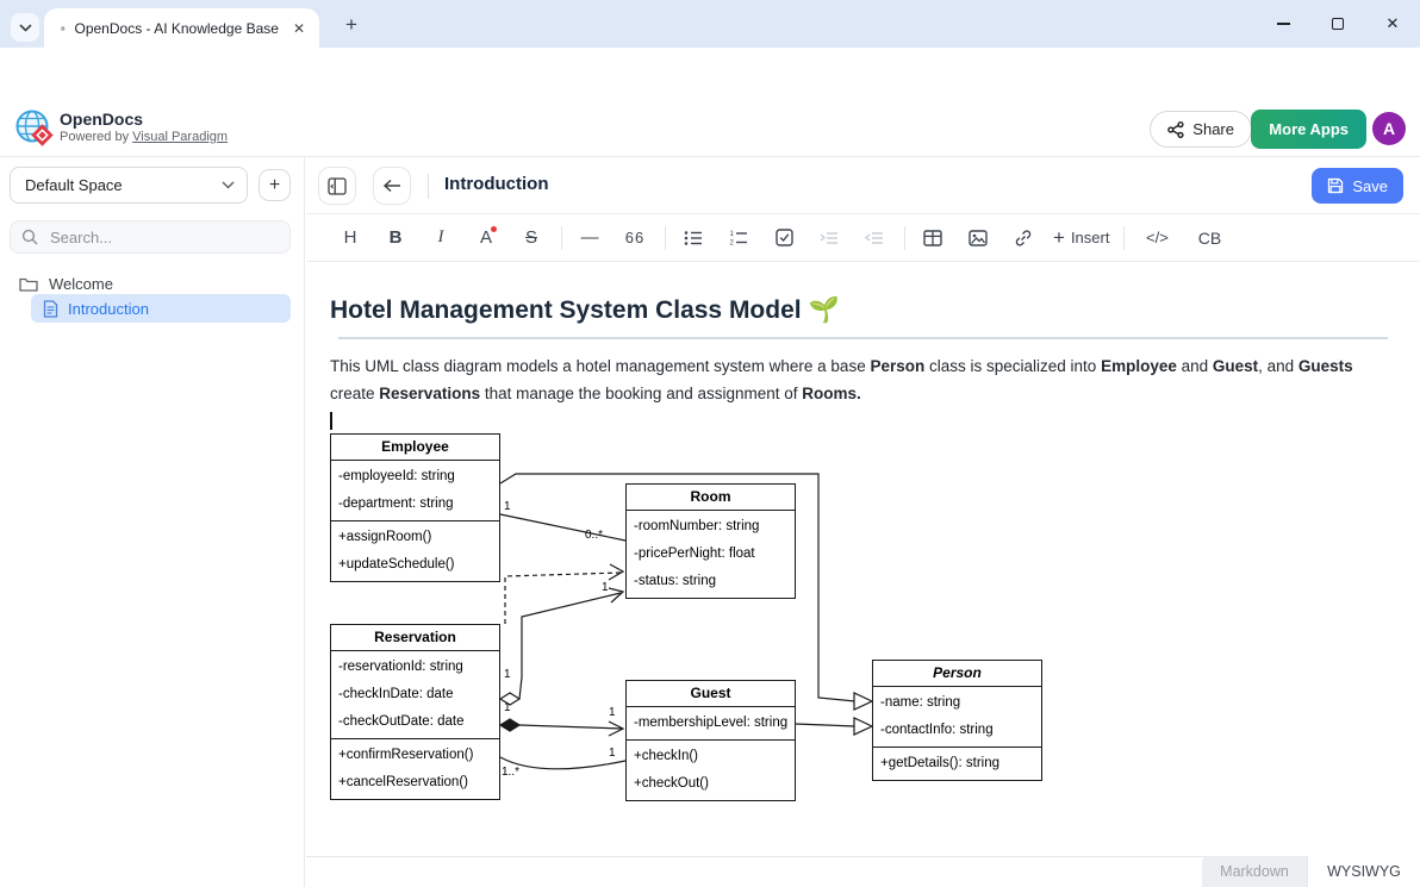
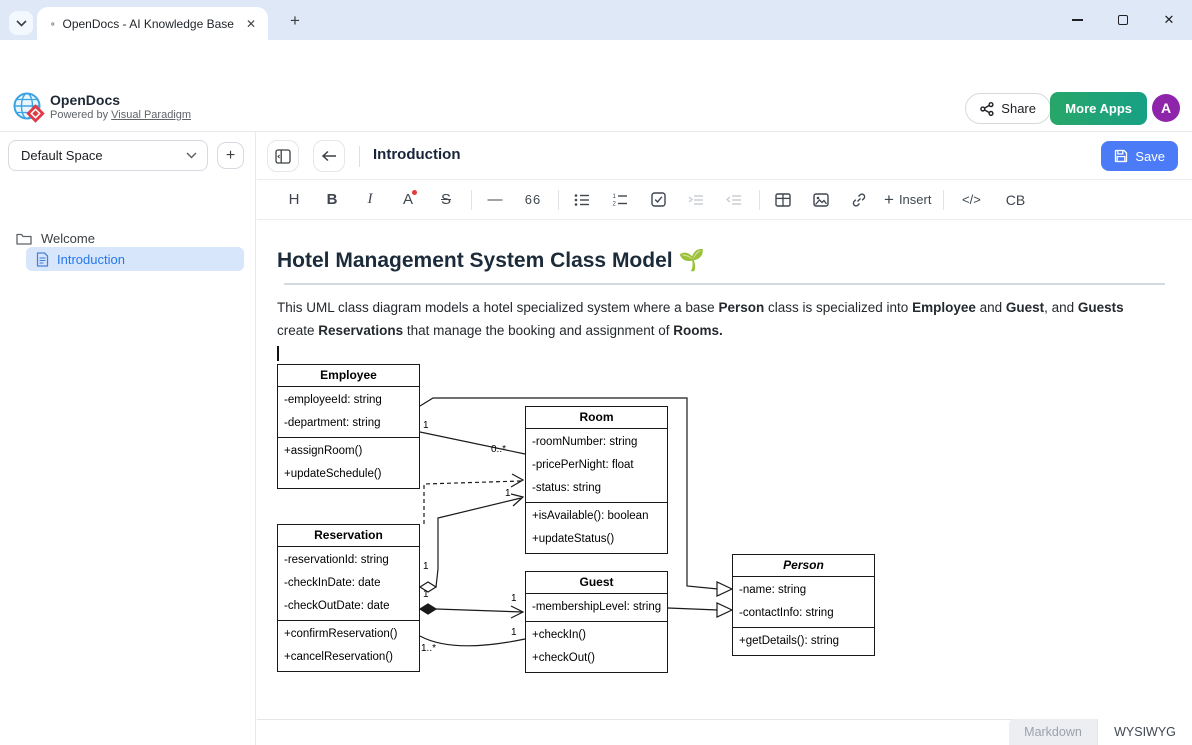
  OpenDocs - AI Knowledge Base
  ✕
  +
  ✕
  OpenDocs
  Powered by Visual Paradigm
  Share
  More Apps
  A
  Default Space
  +
- Search...
  Welcome
  Introduction
  Introduction
  Save
  H
  B
  I
  A
  S
  —
  66
  +
  Insert
  </>
  CB
  Hotel Management System Class Model 🌱
- This UML class diagram models a hotel management system where a base Person class is specialized into Employee and Guest, and Guests create Reservations that manage the booking and assignment of Rooms.
+ This UML class diagram models a hotel specialized system where a base Person class is specialized into Employee and Guest, and Guests create Reservations that manage the booking and assignment of Rooms.
  1
  0..*
  1
  1
  1
  1
  1..*
  1
  Employee
  -employeeId: string
  -department: string
  +assignRoom()
  +updateSchedule()
  Room
  -roomNumber: string
  -pricePerNight: float
  -status: string
+ +isAvailable(): boolean
+ +updateStatus()
  Reservation
  -reservationId: string
  -checkInDate: date
  -checkOutDate: date
  +confirmReservation()
  +cancelReservation()
  Guest
  -membershipLevel: string
  +checkIn()
  +checkOut()
  Person
  -name: string
  -contactInfo: string
  +getDetails(): string
  Markdown
  WYSIWYG
